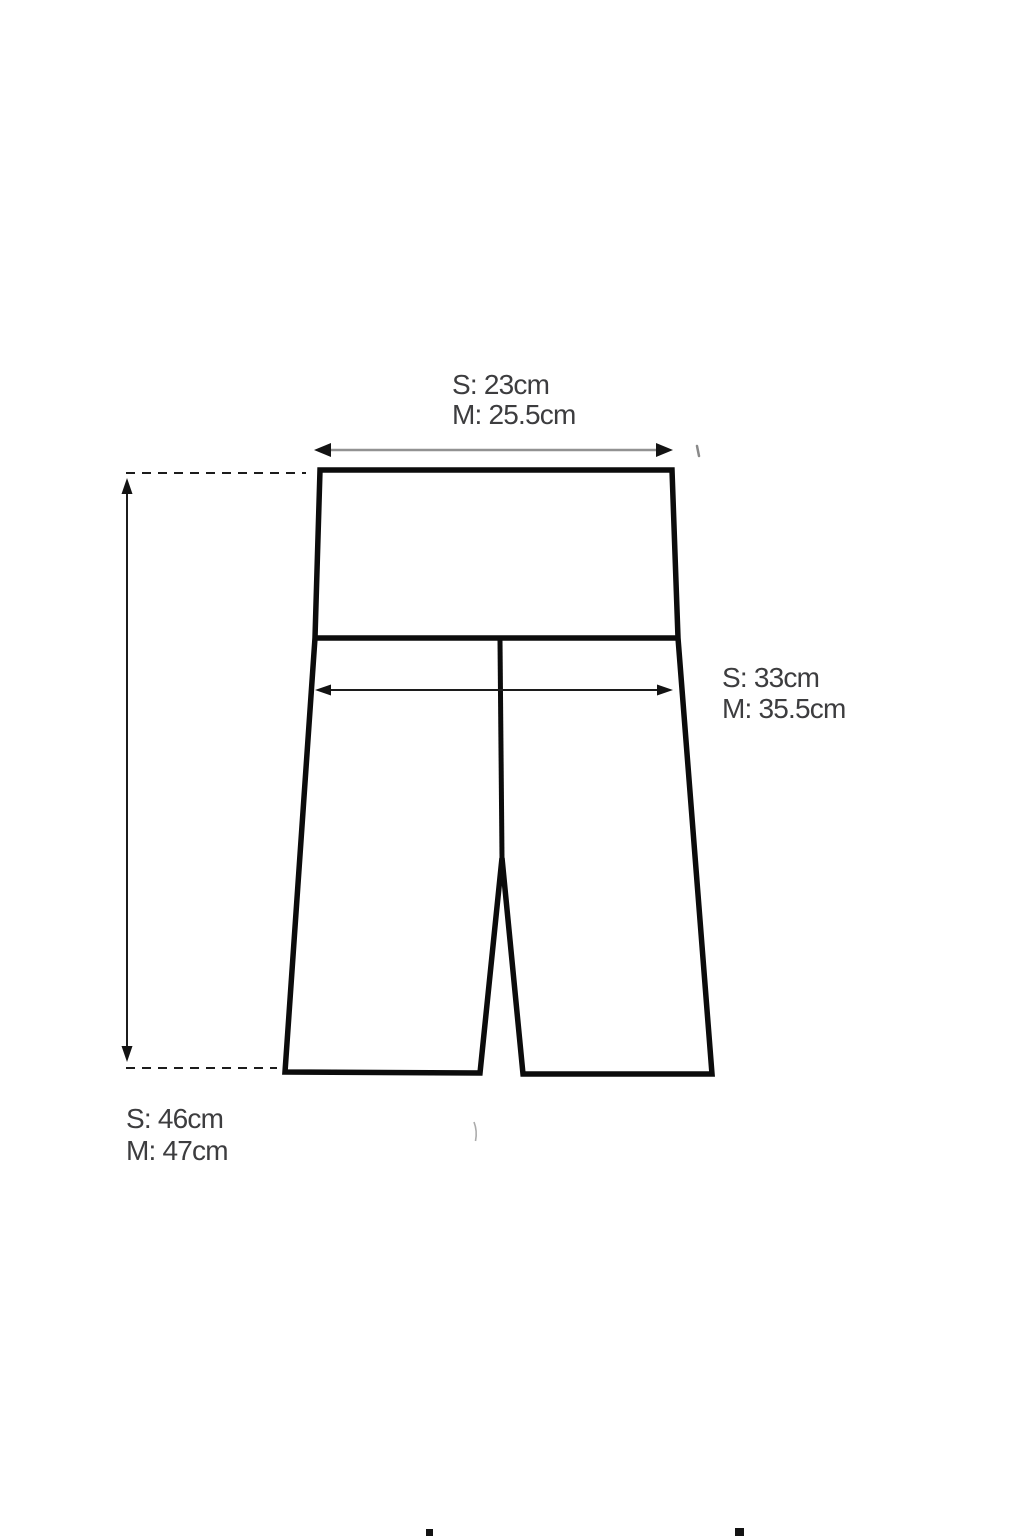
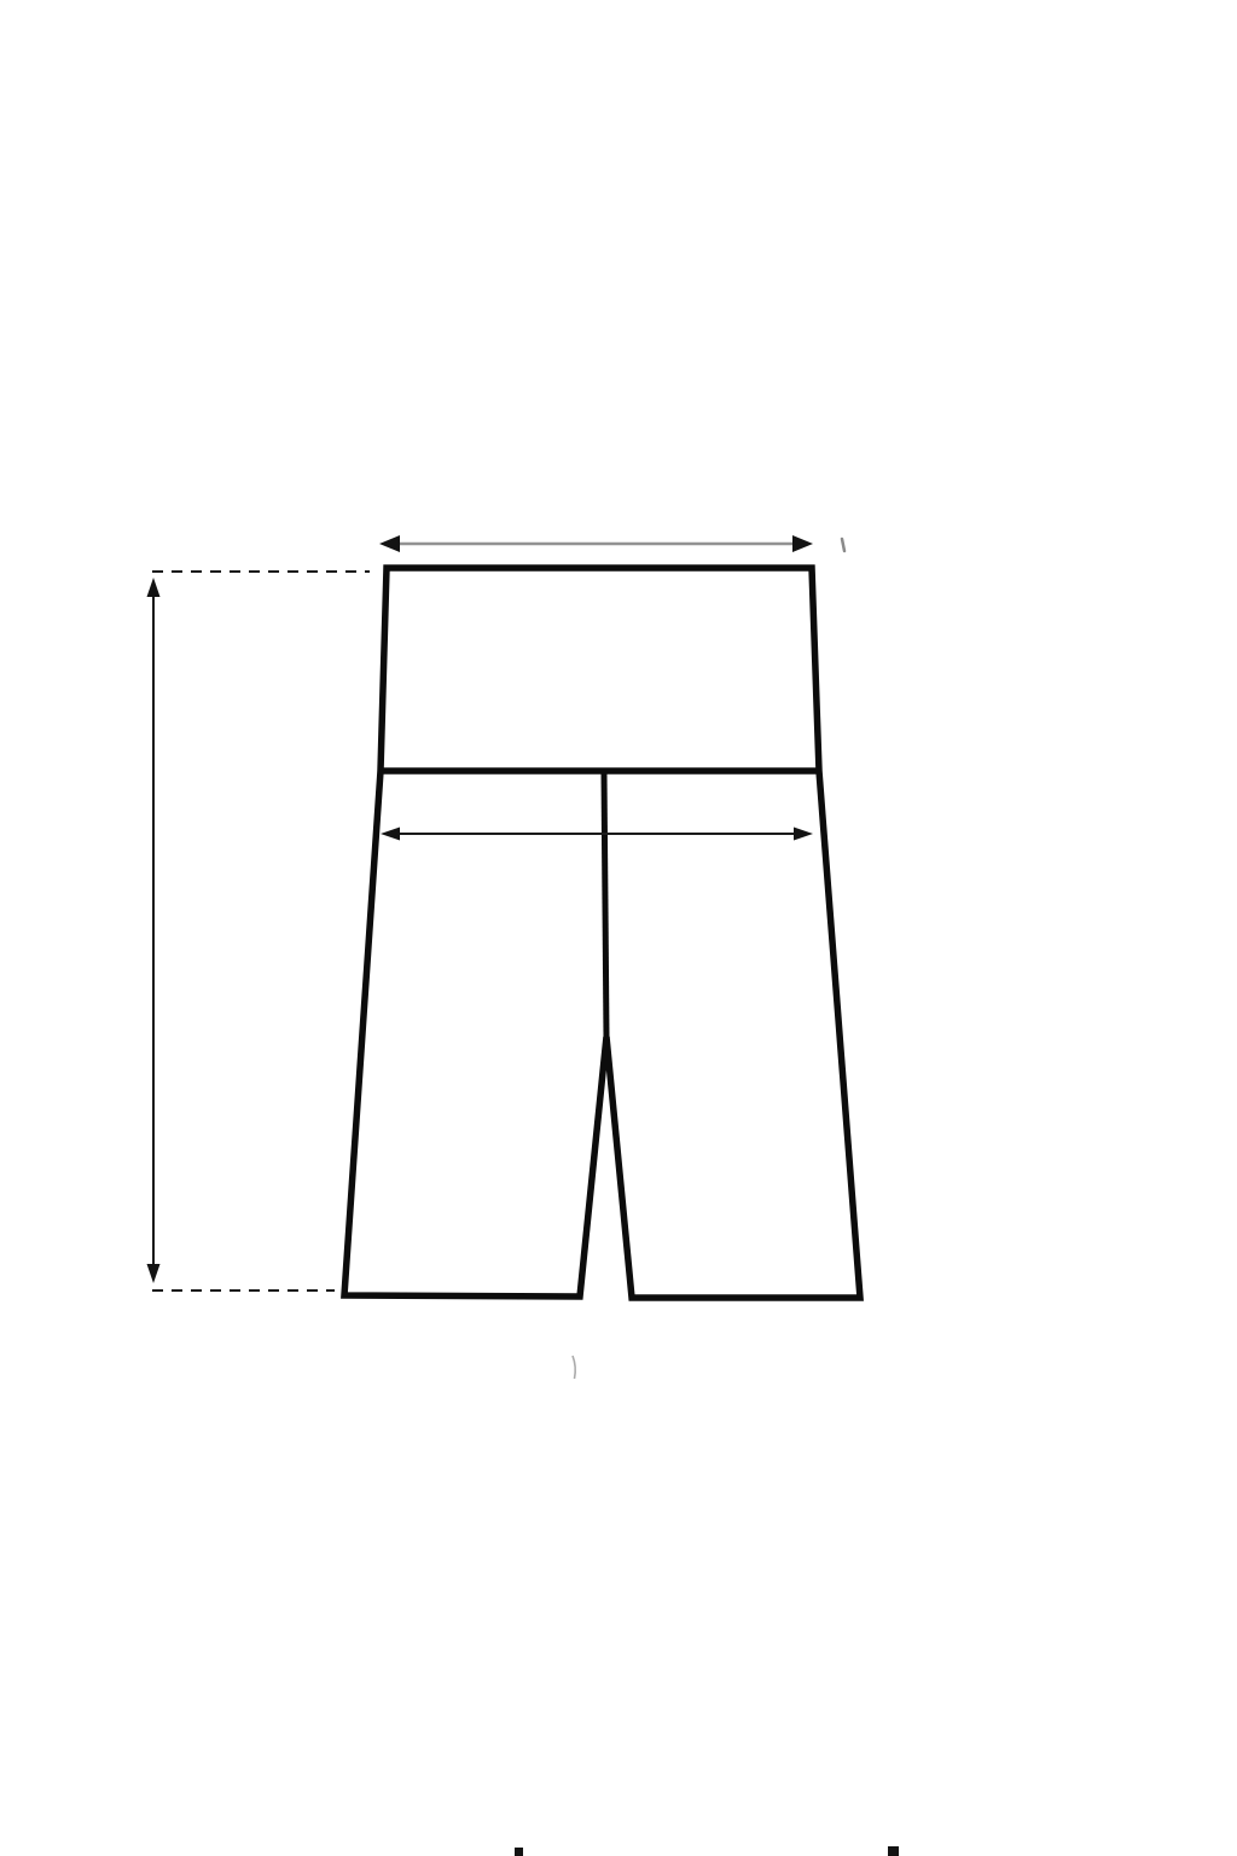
- S: 23cm
- M: 25.5cm
- S: 33cm
- M: 35.5cm
- S: 46cm
- M: 47cm
